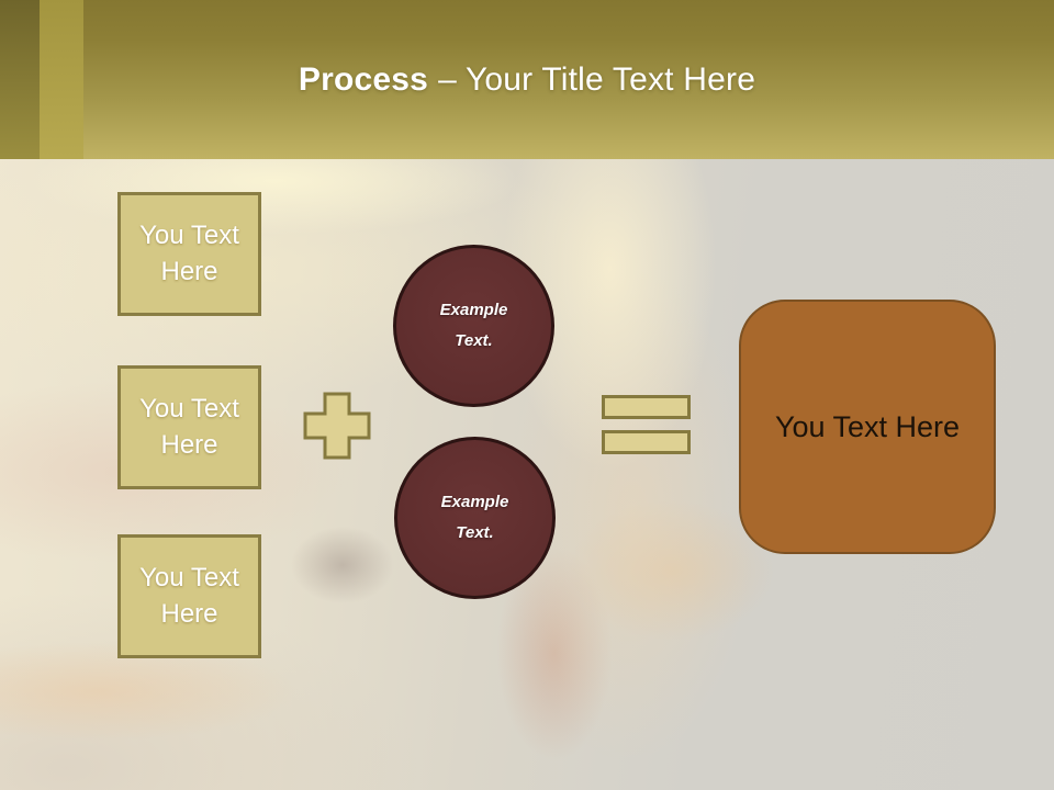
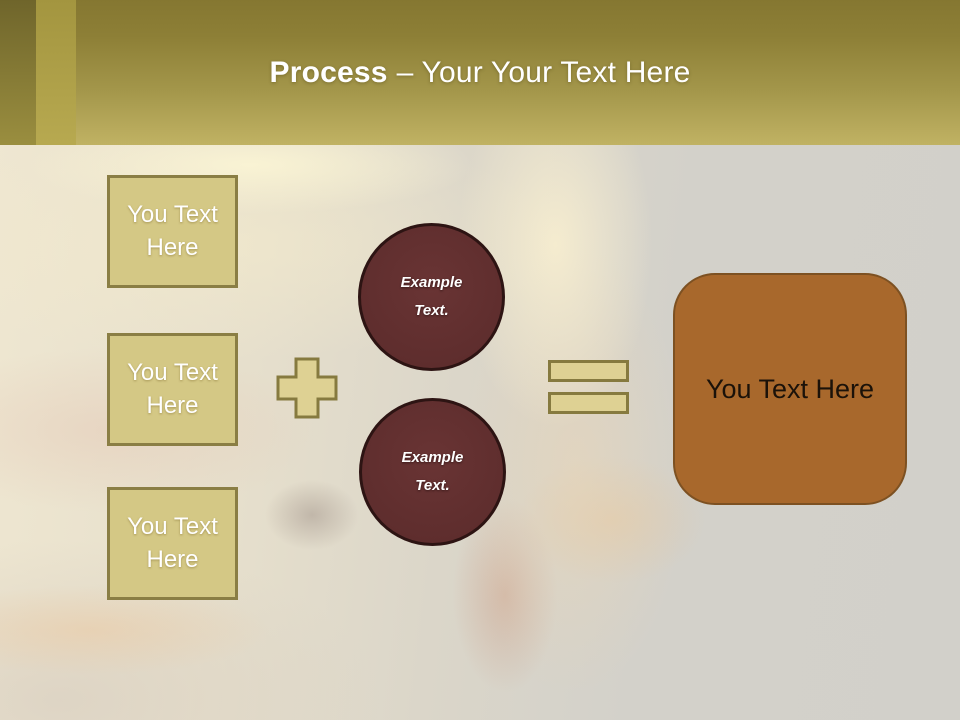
  Process
- – Your Title Text Here
+ – Your Your Text Here
  You Text Here
  You Text Here
  You Text Here
  Example Text.
  Example Text.
  You Text Here
